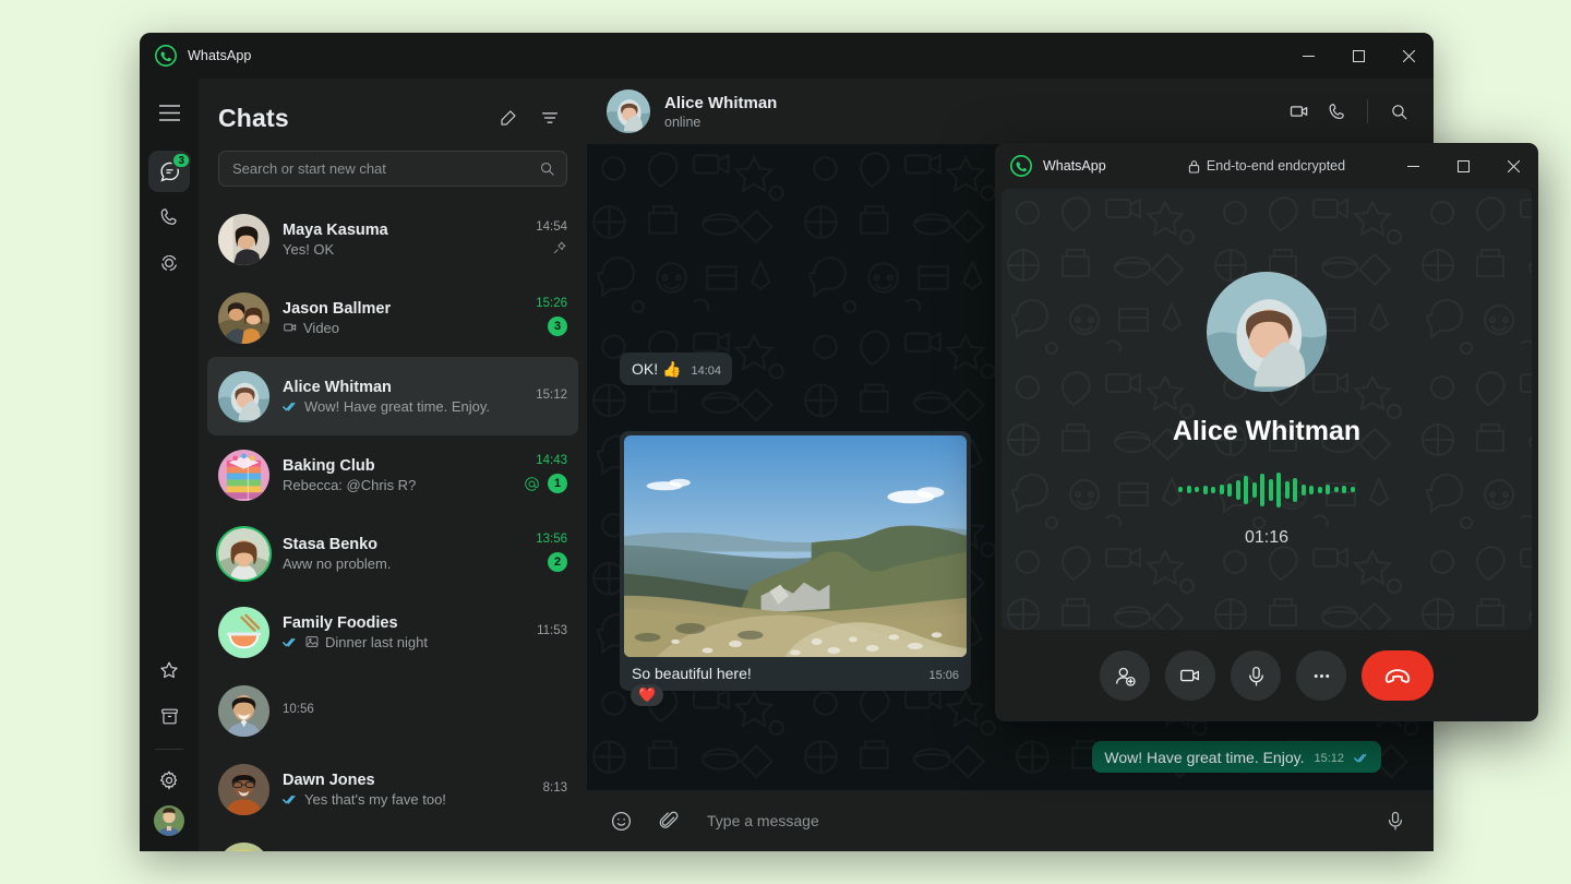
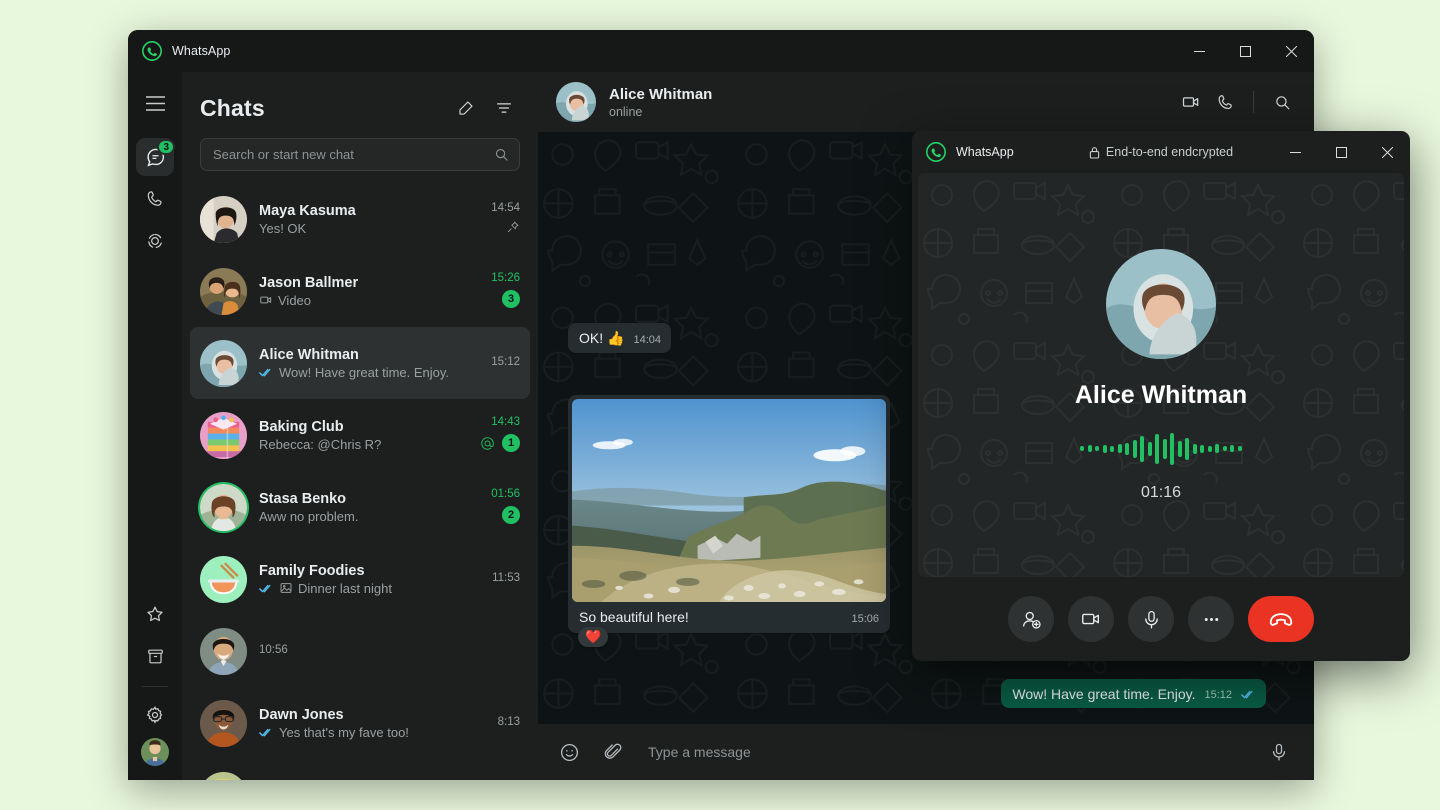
  WhatsApp
  3
  Chats
  Search or start new chat
  Maya Kasuma
  Yes! OK
  14:54
  Jason Ballmer
  Video
  15:26
  3
  Alice Whitman
  Wow! Have great time. Enjoy.
  15:12
  Baking Club
  Rebecca: @Chris R?
  14:43
  1
  Stasa Benko
  Aww no problem.
- 13:56
+ 01:56
  2
  Family Foodies
  Dinner last night
  11:53
  10:56
  Dawn Jones
  Yes that's my fave too!
  8:13
  Alice Whitman
  online
  OK! 👍
  14:04
  So beautiful here!
  15:06
  ❤️
  Wow! Have great time. Enjoy.
  15:12
  Type a message
  WhatsApp
  End-to-end endcrypted
  Alice Whitman
  01:16
